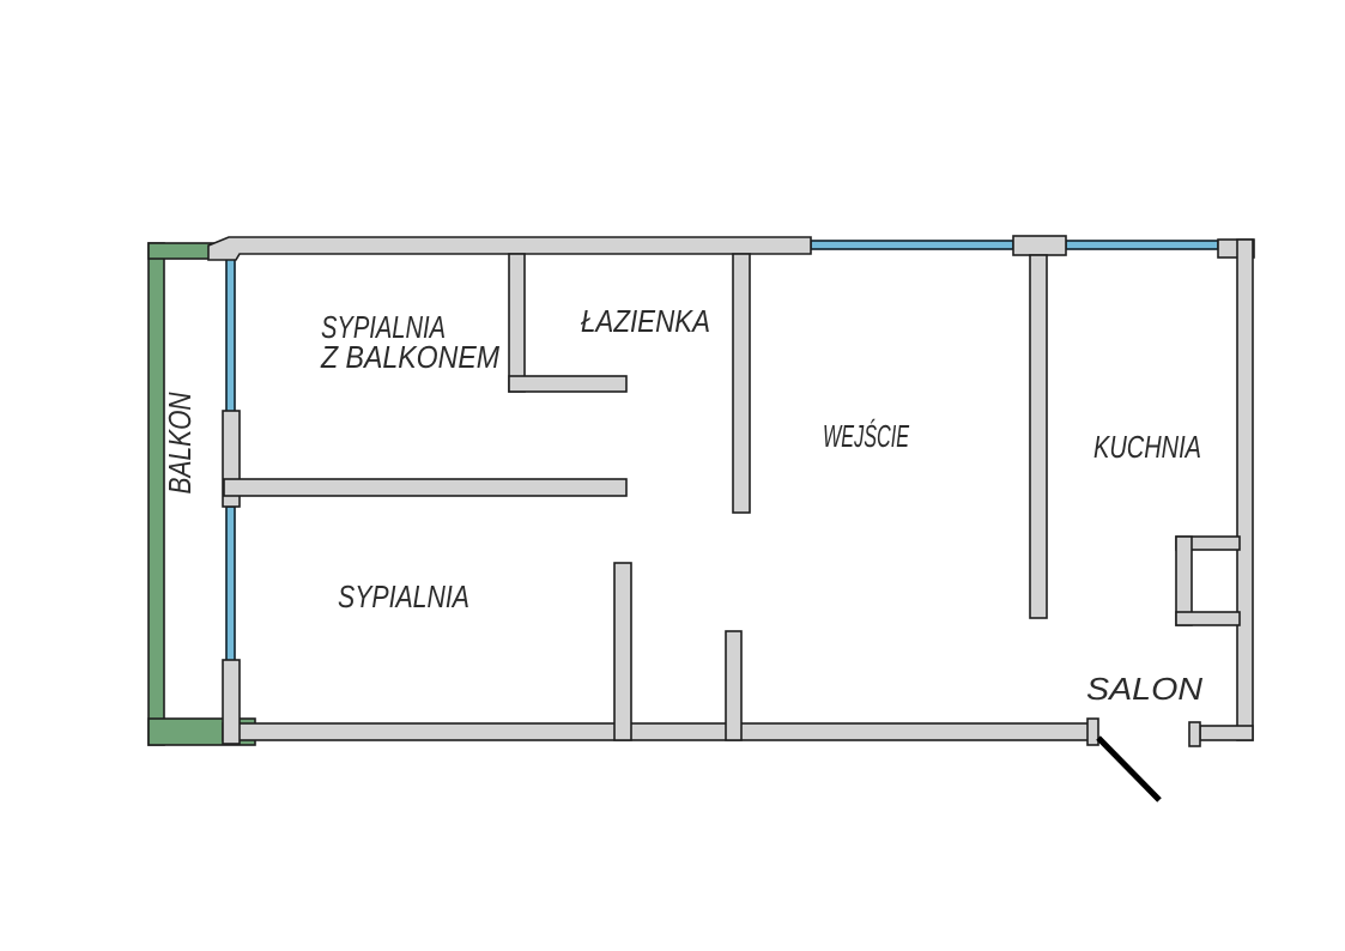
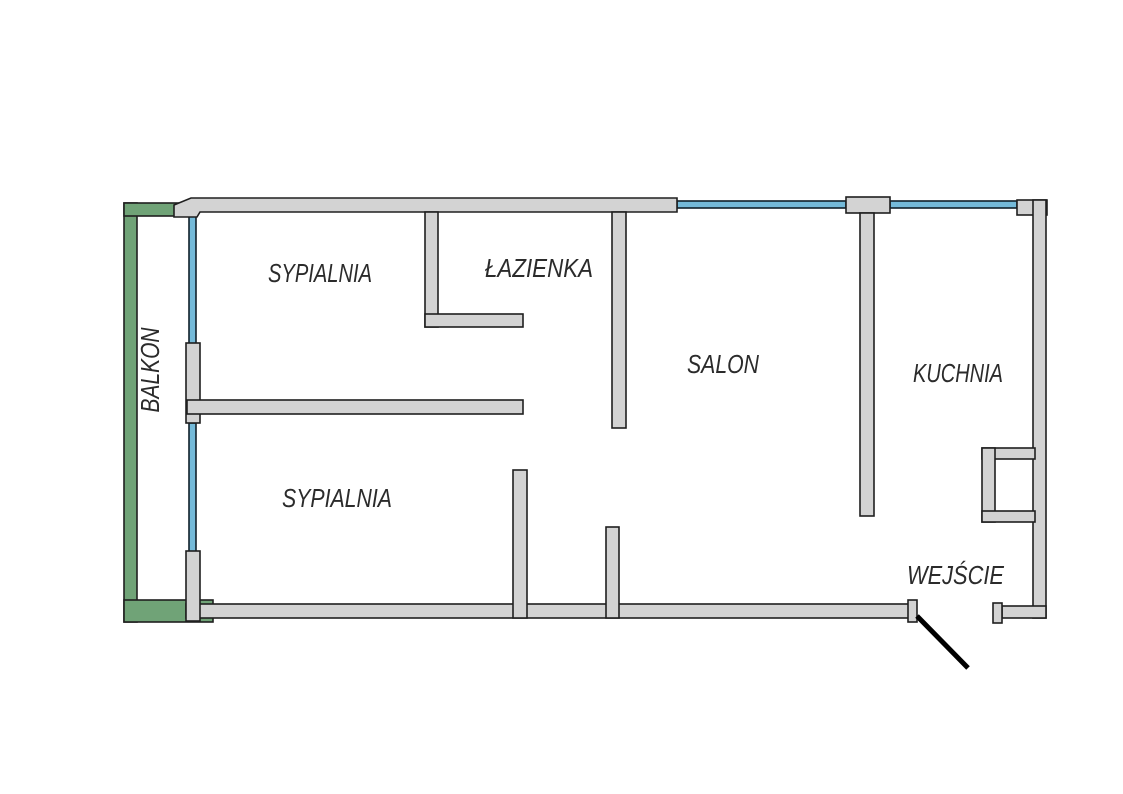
  SYPIALNIA
- Z BALKONEM
  ŁAZIENKA
- WEJŚCIE
+ SALON
  KUCHNIA
  SYPIALNIA
- SALON
+ WEJŚCIE
